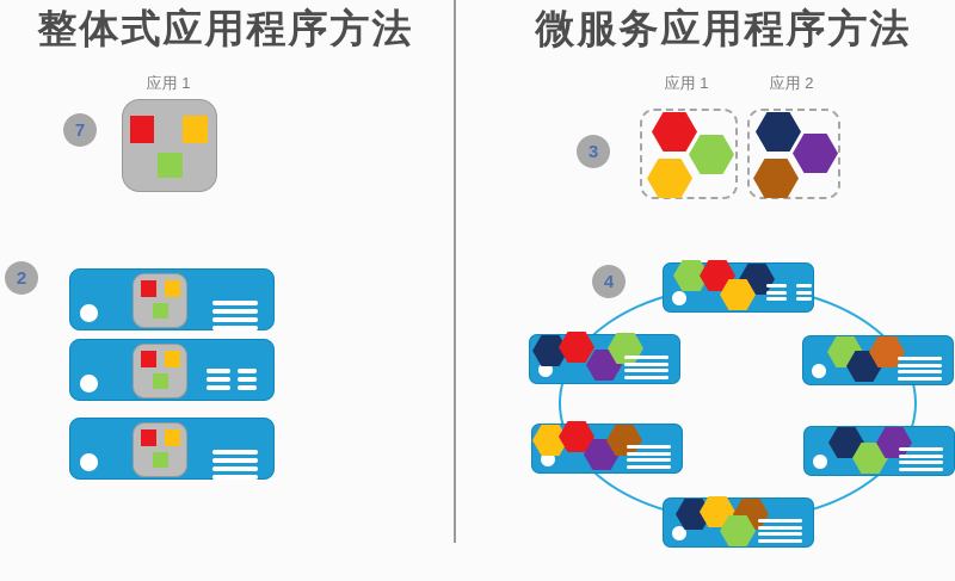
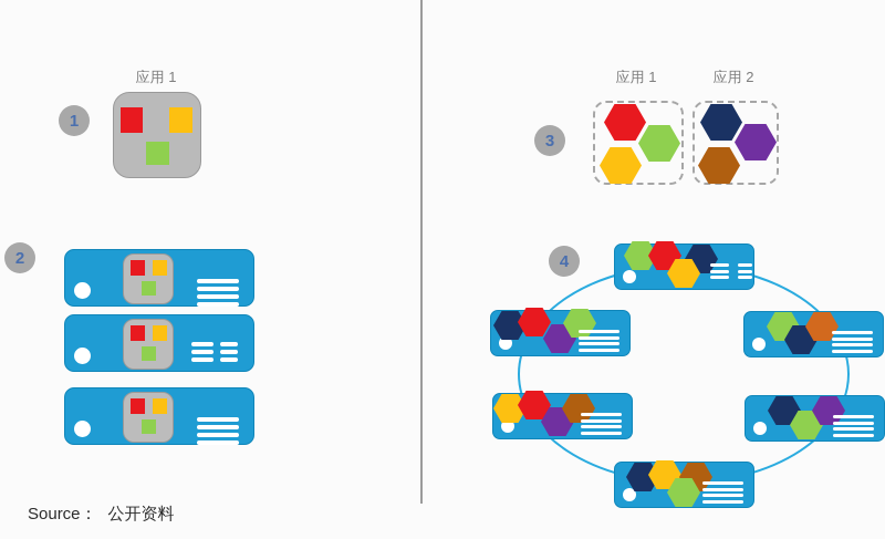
- 整体式应用程序方法
- 微服务应用程序方法
- 7
+ 1
  2
  3
  4
  应用 1
  应用 1
  应用 2
+ Source： 公开资料
